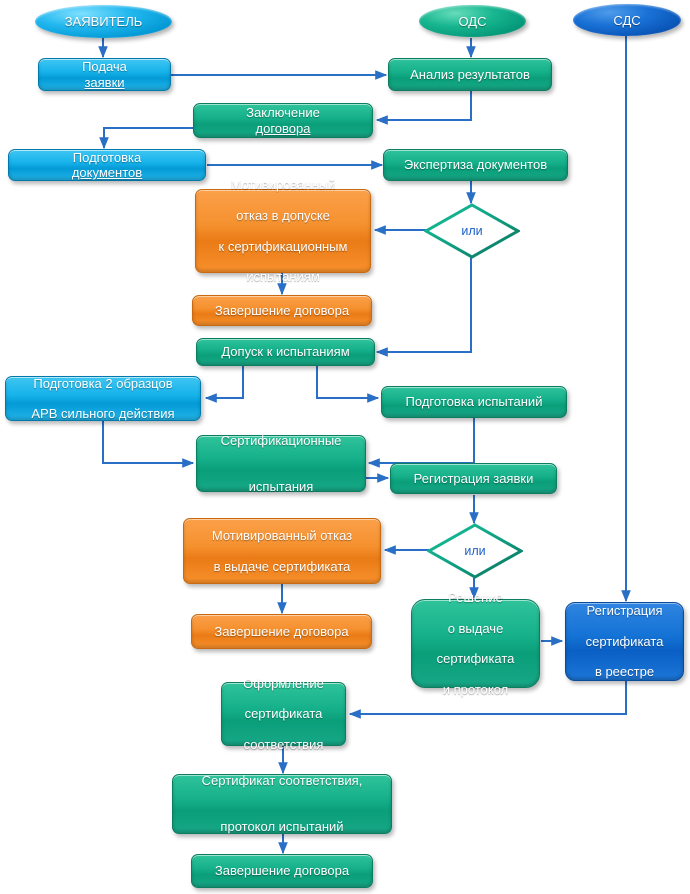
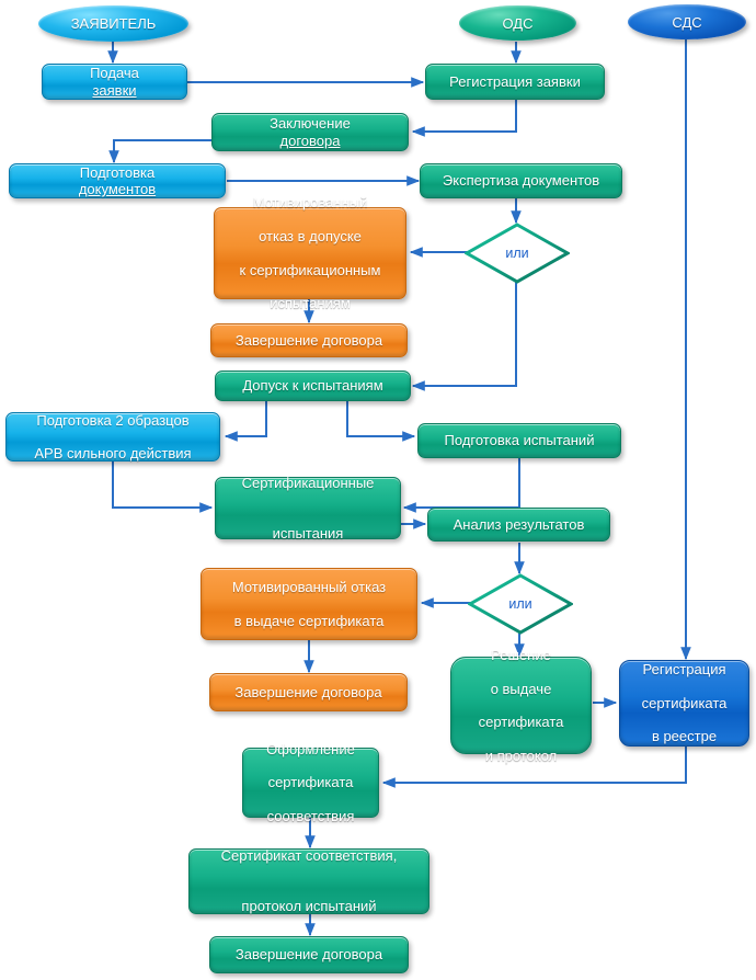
  ЗАЯВИТЕЛЬ
  ОДС
  СДС
  Подача
  заявки
- Анализ результатов
+ Регистрация заявки
  Заключение
  договора
  Подготовка
  документов
  Экспертиза документов
  или
  Мотивированный
  отказ в допуске
  к сертификационным
  испытаниям
  Завершение договора
  Допуск к испытаниям
  Подготовка 2 образцов
  АРВ сильного действия
  Подготовка испытаний
  Сертификационные
  испытания
- Регистрация заявки
+ Анализ результатов
  или
  Мотивированный отказ
  в выдаче сертификата
  Завершение договора
  Решение
  о выдаче
  сертификата
  и протокол
  Регистрация
  сертификата
  в реестре
  Оформление
  сертификата
  соответствия
  Сертификат соответствия,
  протокол испытаний
  Завершение договора
